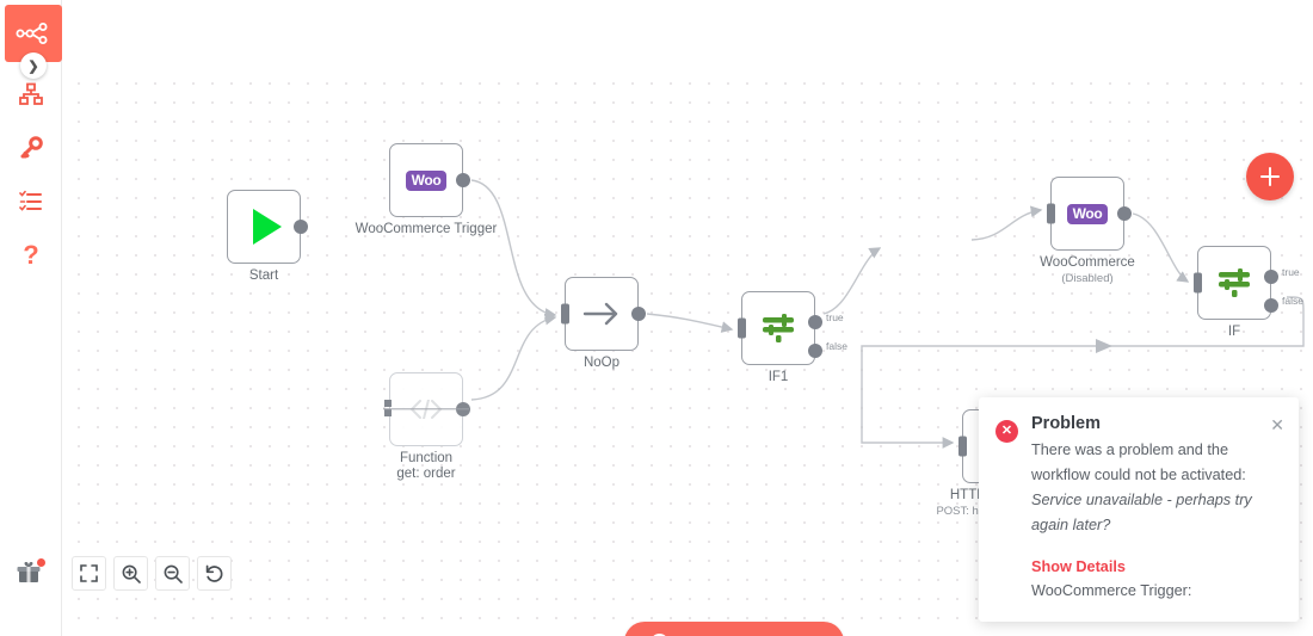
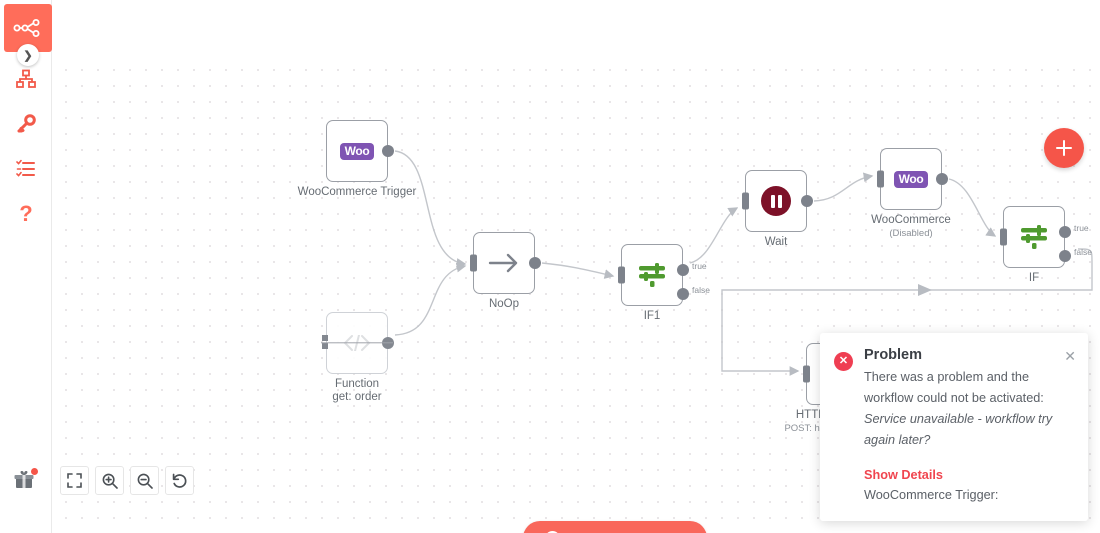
  ❯
  ?
- Start
  Woo
  WooCommerce Trigger
  Function
  get: order
  NoOp
  true
  false
  IF1
+ Wait
  Woo
  WooCommerce
  (Disabled)
  true
  false
  IF
  ✕
  Problem
  ✕
- There was a problem and the workflow could not be activated: Service unavailable - perhaps try again later?
+ There was a problem and the workflow could not be activated: Service unavailable - workflow try again later?
  Show Details
  WooCommerce Trigger:
